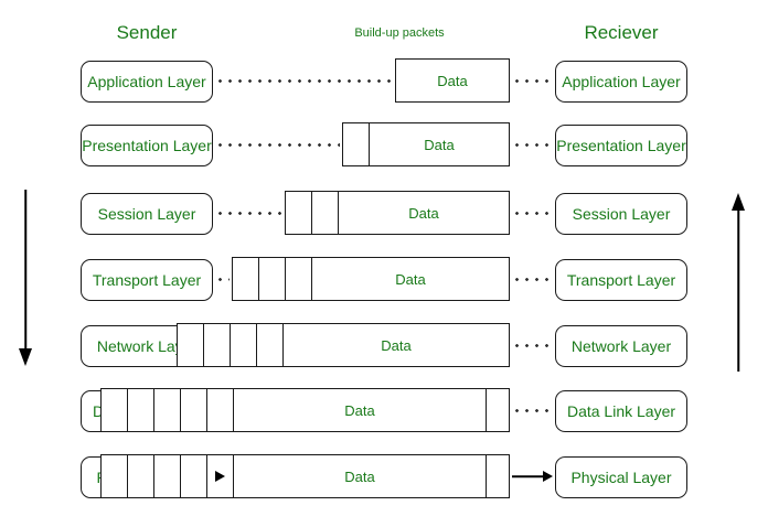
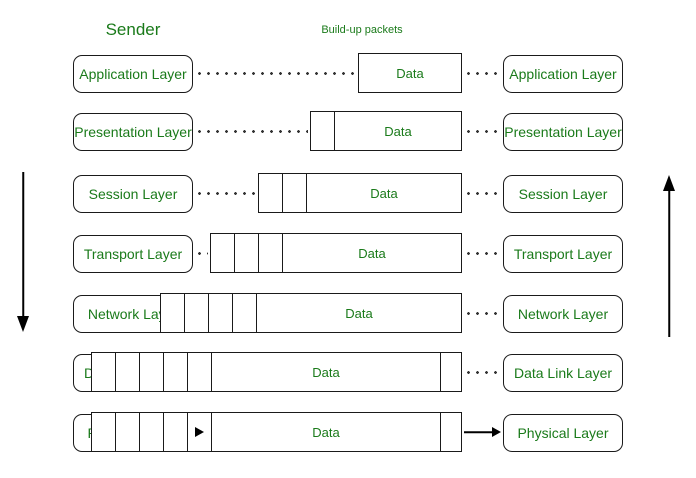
  Sender
  Build-up packets
- Reciever
  Application Layer
  Application Layer
  Data
  Presentation Layer
  Presentation Layer
  Data
  Session Layer
  Session Layer
  Data
  Transport Layer
  Transport Layer
  Data
  Network La
  Network Layer
  Data
  Data Link Layer
  Data
  Physical Layer
  Data
